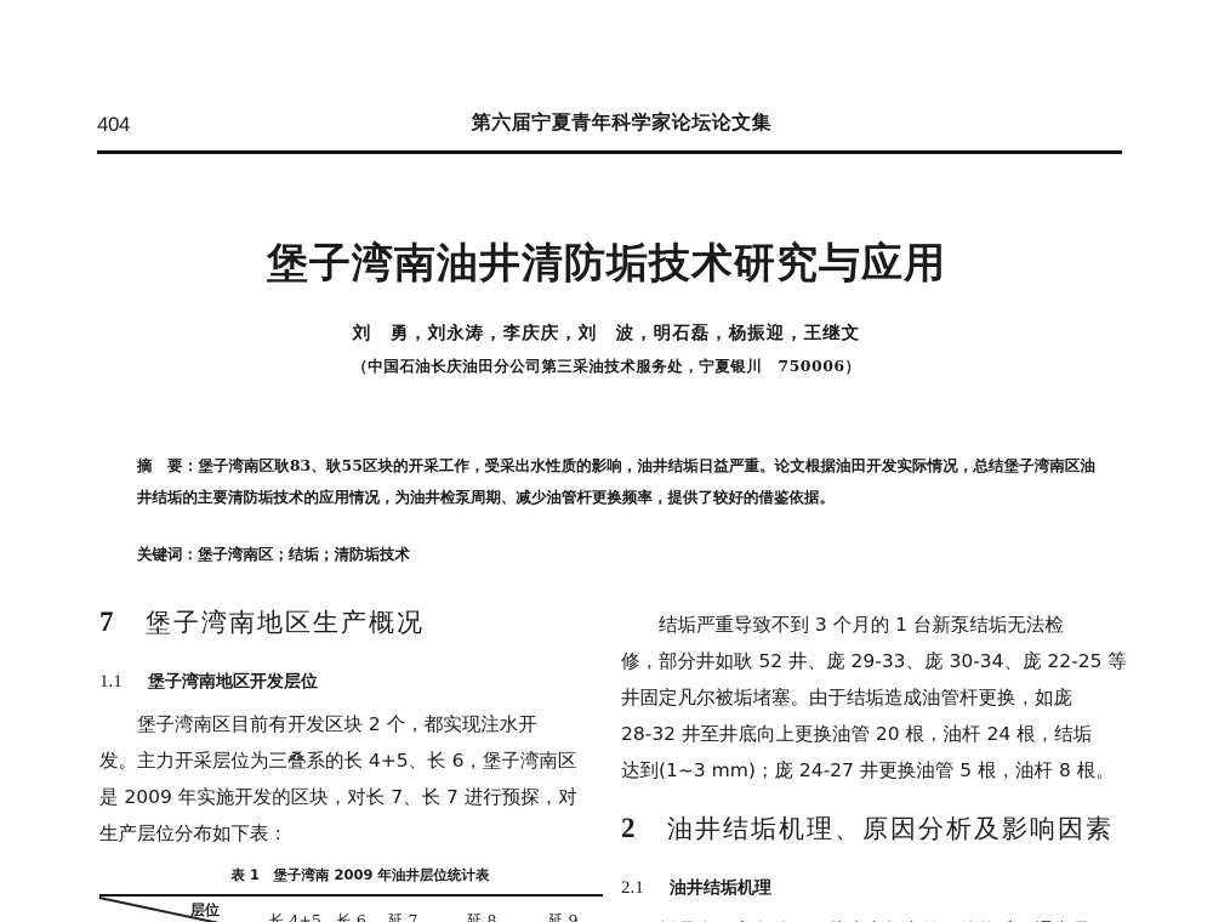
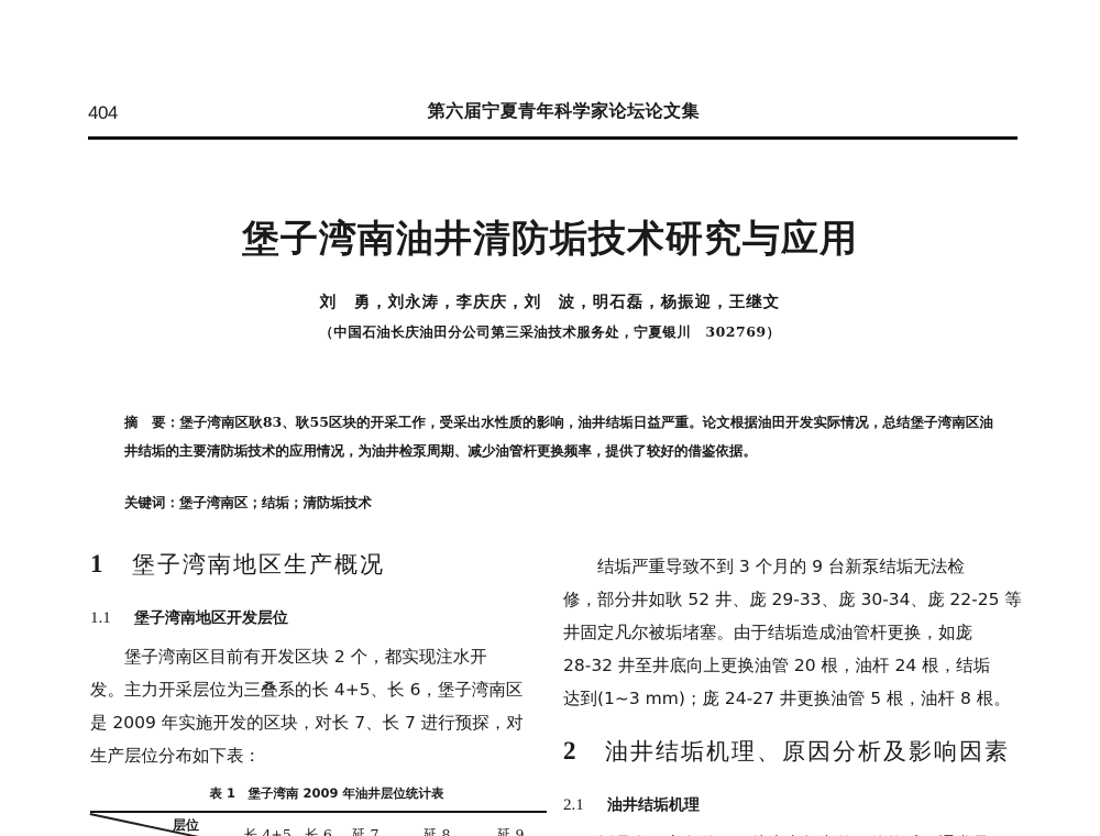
  404
  第六届宁夏青年科学家论坛论文集
  堡子湾南油井清防垢技术研究与应用
  刘 勇，刘永涛，李庆庆，刘 波，明石磊，杨振迎，王继文
- （中国石油长庆油田分公司第三采油技术服务处，宁夏银川 750006）
+ （中国石油长庆油田分公司第三采油技术服务处，宁夏银川 302769）
  摘 要：堡子湾南区耿83、耿55区块的开采工作，受采出水性质的影响，油井结垢日益严重。论文根据油田开发实际情况，总结堡子湾南区油井结垢的主要清防垢技术的应用情况，为油井检泵周期、减少油管杆更换频率，提供了较好的借鉴依据。
  关键词：堡子湾南区；结垢；清防垢技术
- 7 堡子湾南地区生产概况
+ 1 堡子湾南地区生产概况
  1.1 堡子湾南地区开发层位
  堡子湾南区目前有开发区块 2 个，都实现注水开
  发。主力开采层位为三叠系的长 4+5、长 6，堡子湾南区
  是 2009 年实施开发的区块，对长 7、长 7 进行预探，对
  生产层位分布如下表：
  表 1 堡子湾南 2009 年油井层位统计表
  层位
  长 4+5、长 6
  延 7
  延 8
  延 9
- 结垢严重导致不到 3 个月的 1 台新泵结垢无法检
+ 结垢严重导致不到 3 个月的 9 台新泵结垢无法检
  修，部分井如耿 52 井、庞 29-33、庞 30-34、庞 22-25 等
  井固定凡尔被垢堵塞。由于结垢造成油管杆更换，如庞
  28-32 井至井底向上更换油管 20 根，油杆 24 根，结垢
  达到(1~3 mm)；庞 24-27 井更换油管 5 根，油杆 8 根。
  2 油井结垢机理、原因分析及影响因素
  2.1 油井结垢机理
